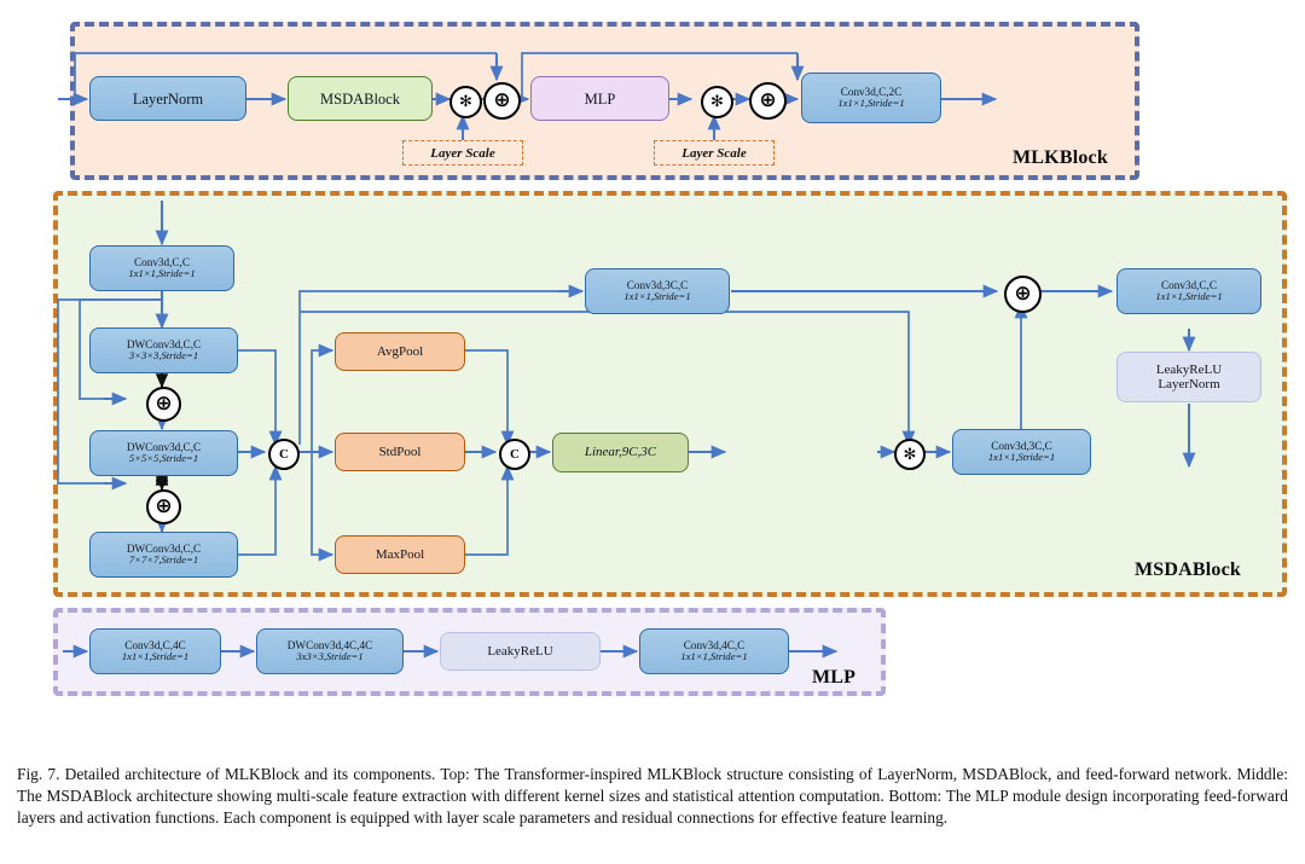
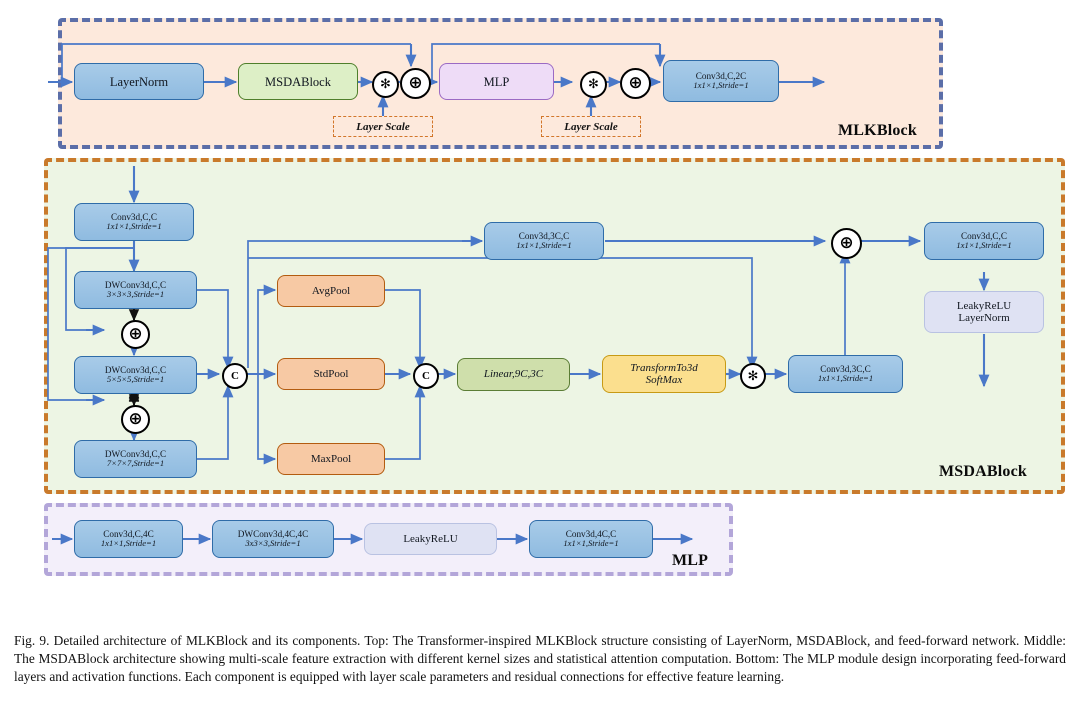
  LayerNorm
  MSDABlock
  ✻
  ⊕
  MLP
  ✻
  ⊕
  Conv3d,C,2C
  1x1×1,Stride=1
  Layer Scale
  Layer Scale
  MLKBlock
  Conv3d,C,C
  1x1×1,Stride=1
  DWConv3d,C,C
  3×3×3,Stride=1
  ⊕
  DWConv3d,C,C
  5×5×5,Stride=1
  ⊕
  DWConv3d,C,C
  7×7×7,Stride=1
  C
  AvgPool
  StdPool
  MaxPool
  C
  Linear,9C,3C
+ TransformTo3d
+ SoftMax
  ✻
  Conv3d,3C,C
  1x1×1,Stride=1
  Conv3d,3C,C
  1x1×1,Stride=1
  ⊕
  Conv3d,C,C
  1x1×1,Stride=1
  LeakyReLU
  LayerNorm
  MSDABlock
  Conv3d,C,4C
  1x1×1,Stride=1
  DWConv3d,4C,4C
  3x3×3,Stride=1
  LeakyReLU
  Conv3d,4C,C
  1x1×1,Stride=1
  MLP
- Fig. 7. Detailed architecture of MLKBlock and its components. Top: The Transformer-inspired MLKBlock structure consisting of LayerNorm, MSDABlock, and feed-forward network. Middle: The MSDABlock architecture showing multi-scale feature extraction with different kernel sizes and statistical attention computation. Bottom: The MLP module design incorporating feed-forward layers and activation functions. Each component is equipped with layer scale parameters and residual connections for effective feature learning.
+ Fig. 9. Detailed architecture of MLKBlock and its components. Top: The Transformer-inspired MLKBlock structure consisting of LayerNorm, MSDABlock, and feed-forward network. Middle: The MSDABlock architecture showing multi-scale feature extraction with different kernel sizes and statistical attention computation. Bottom: The MLP module design incorporating feed-forward layers and activation functions. Each component is equipped with layer scale parameters and residual connections for effective feature learning.
